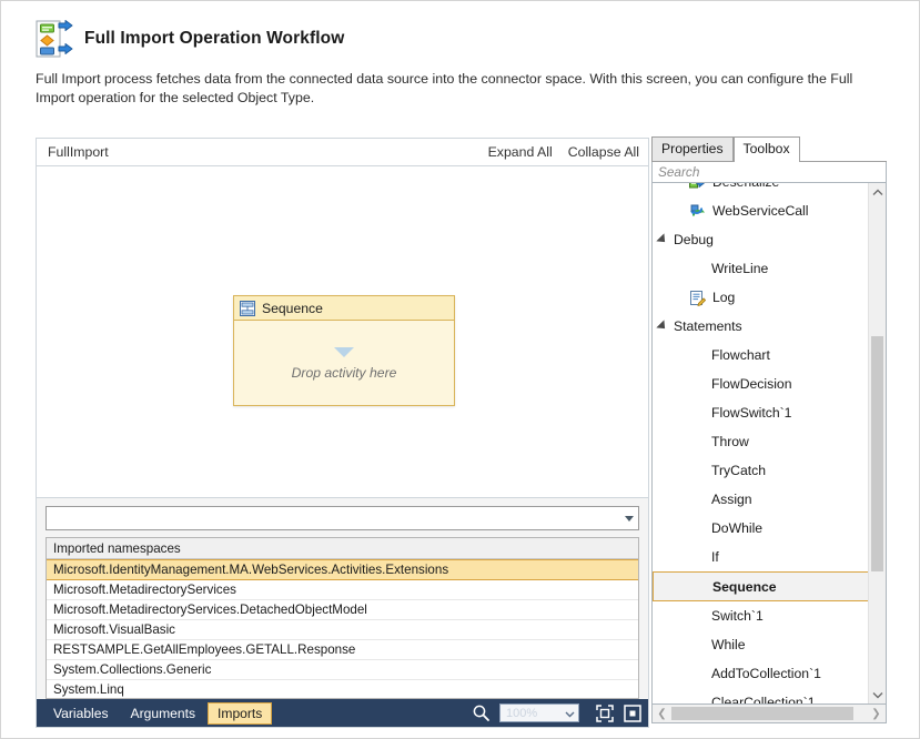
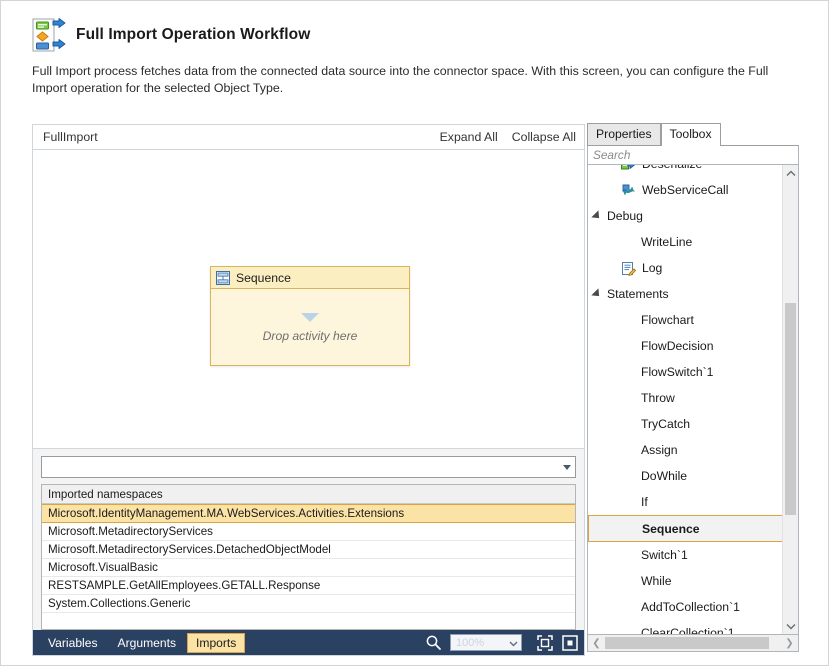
  Full Import Operation Workflow
  Full Import process fetches data from the connected data source into the connector space. With this screen, you can configure the Full Import operation for the selected Object Type.
  FullImport
  Expand All
  Collapse All
  Sequence
  Drop activity here
  Imported namespaces
  Microsoft.IdentityManagement.MA.WebServices.Activities.Extensions
  Microsoft.MetadirectoryServices
  Microsoft.MetadirectoryServices.DetachedObjectModel
  Microsoft.VisualBasic
  RESTSAMPLE.GetAllEmployees.GETALL.Response
  System.Collections.Generic
- System.Linq
  Variables
  Arguments
  Imports
  100%
  Properties
  Toolbox
  Search
  WebServiceCall
  Debug
  WriteLine
  Log
  Statements
  Flowchart
  FlowDecision
  FlowSwitch`1
  Throw
  TryCatch
  Assign
  DoWhile
  If
  Sequence
  Switch`1
  While
  AddToCollection`1
  ClearCollection`1
  ❮
  ❯
